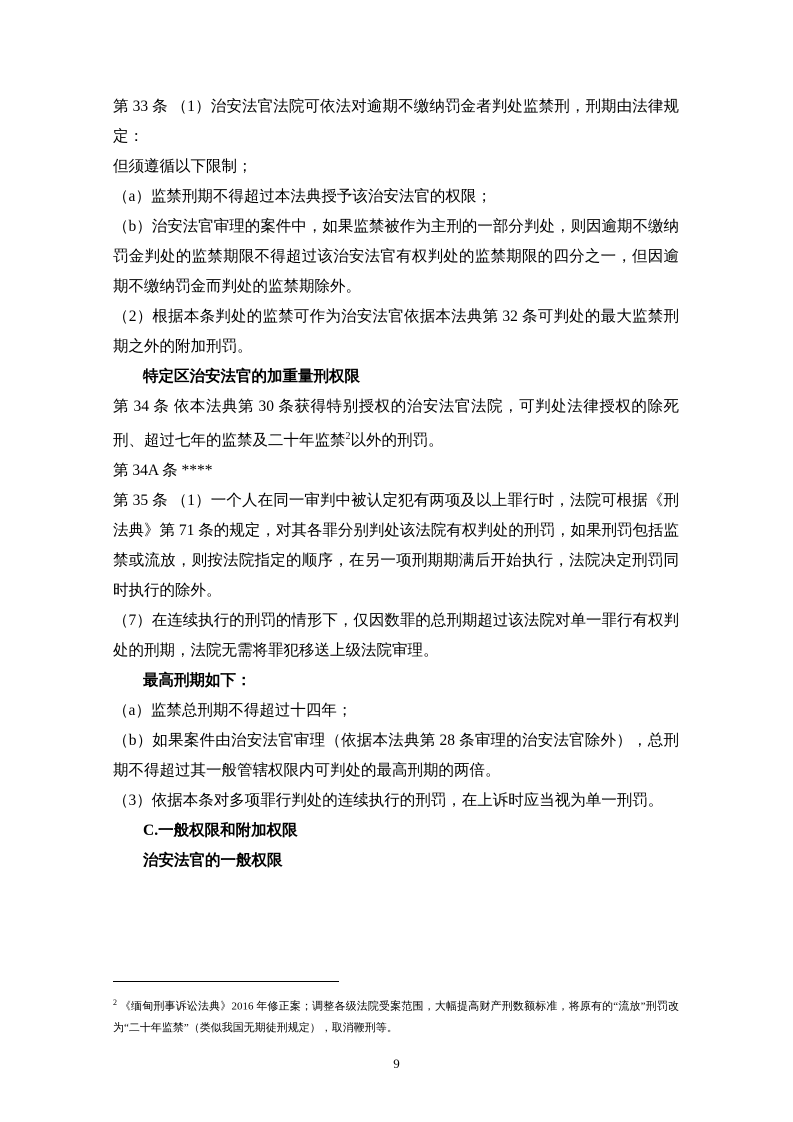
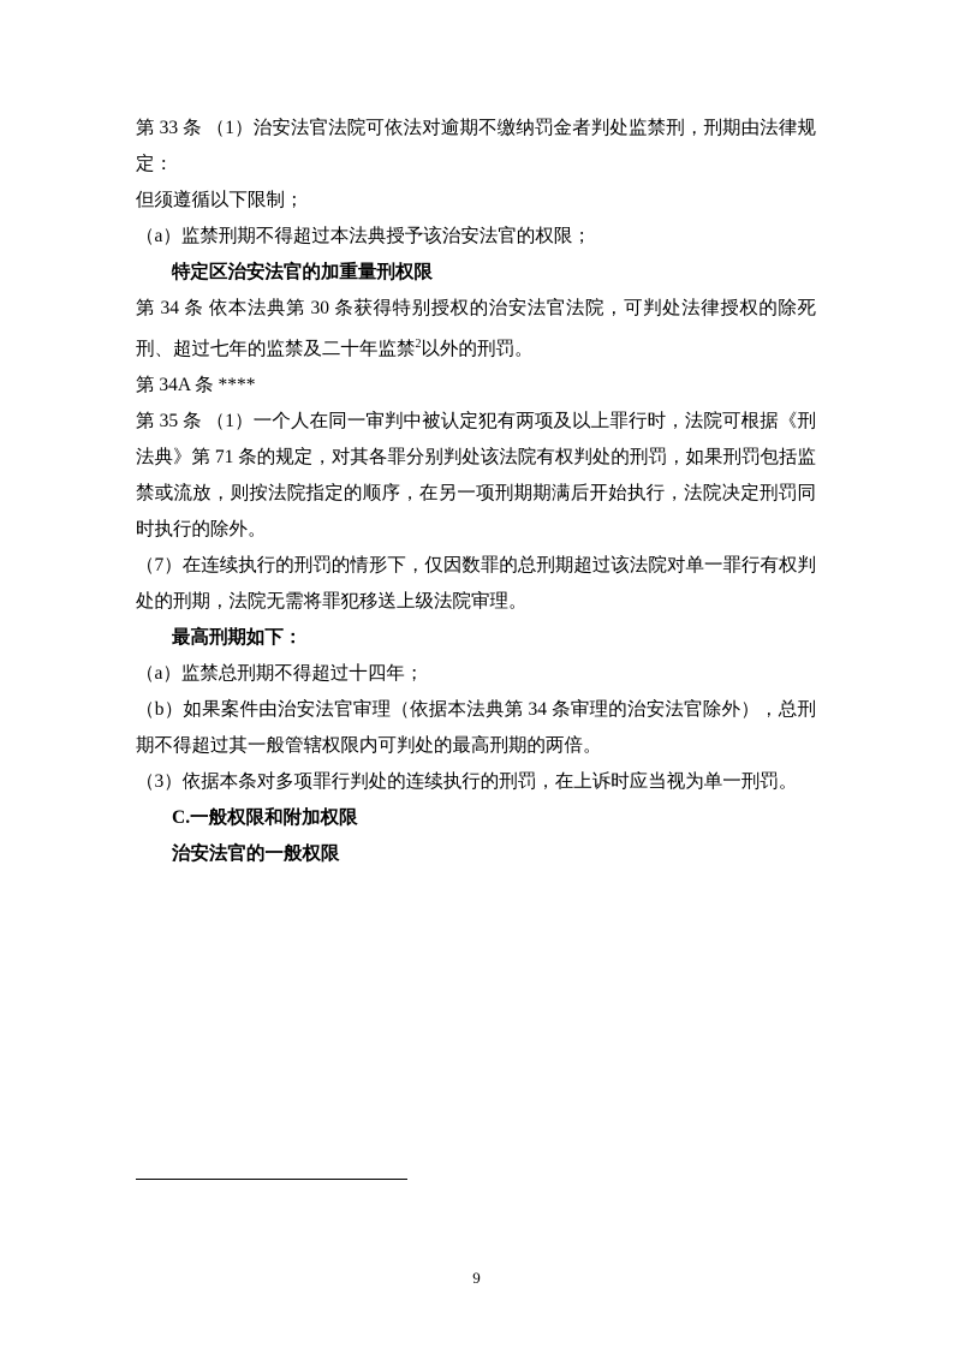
  第 33 条 （1）治安法官法院可依法对逾期不缴纳罚金者判处监禁刑，刑期由法律规定：
  但须遵循以下限制；
  （a）监禁刑期不得超过本法典授予该治安法官的权限；
- （b）治安法官审理的案件中，如果监禁被作为主刑的一部分判处，则因逾期不缴纳罚金判处的监禁期限不得超过该治安法官有权判处的监禁期限的四分之一，但因逾期不缴纳罚金而判处的监禁期除外。
- （2）根据本条判处的监禁可作为治安法官依据本法典第 32 条可判处的最大监禁刑期之外的附加刑罚。
  特定区治安法官的加重量刑权限
  第 34 条 依本法典第 30 条获得特别授权的治安法官法院，可判处法律授权的除死刑、超过七年的监禁及二十年监禁2以外的刑罚。
  第 34A 条 ****
  第 35 条 （1）一个人在同一审判中被认定犯有两项及以上罪行时，法院可根据《刑法典》第 71 条的规定，对其各罪分别判处该法院有权判处的刑罚，如果刑罚包括监禁或流放，则按法院指定的顺序，在另一项刑期期满后开始执行，法院决定刑罚同时执行的除外。
  （7）在连续执行的刑罚的情形下，仅因数罪的总刑期超过该法院对单一罪行有权判处的刑期，法院无需将罪犯移送上级法院审理。
  最高刑期如下：
  （a）监禁总刑期不得超过十四年；
- （b）如果案件由治安法官审理（依据本法典第 28 条审理的治安法官除外），总刑期不得超过其一般管辖权限内可判处的最高刑期的两倍。
+ （b）如果案件由治安法官审理（依据本法典第 34 条审理的治安法官除外），总刑期不得超过其一般管辖权限内可判处的最高刑期的两倍。
  （3）依据本条对多项罪行判处的连续执行的刑罚，在上诉时应当视为单一刑罚。
  C.一般权限和附加权限
  治安法官的一般权限
- 2 《缅甸刑事诉讼法典》2016 年修正案；调整各级法院受案范围，大幅提高财产刑数额标准，将原有的“流放”刑罚改为“二十年监禁”（类似我国无期徒刑规定），取消鞭刑等。
  9
